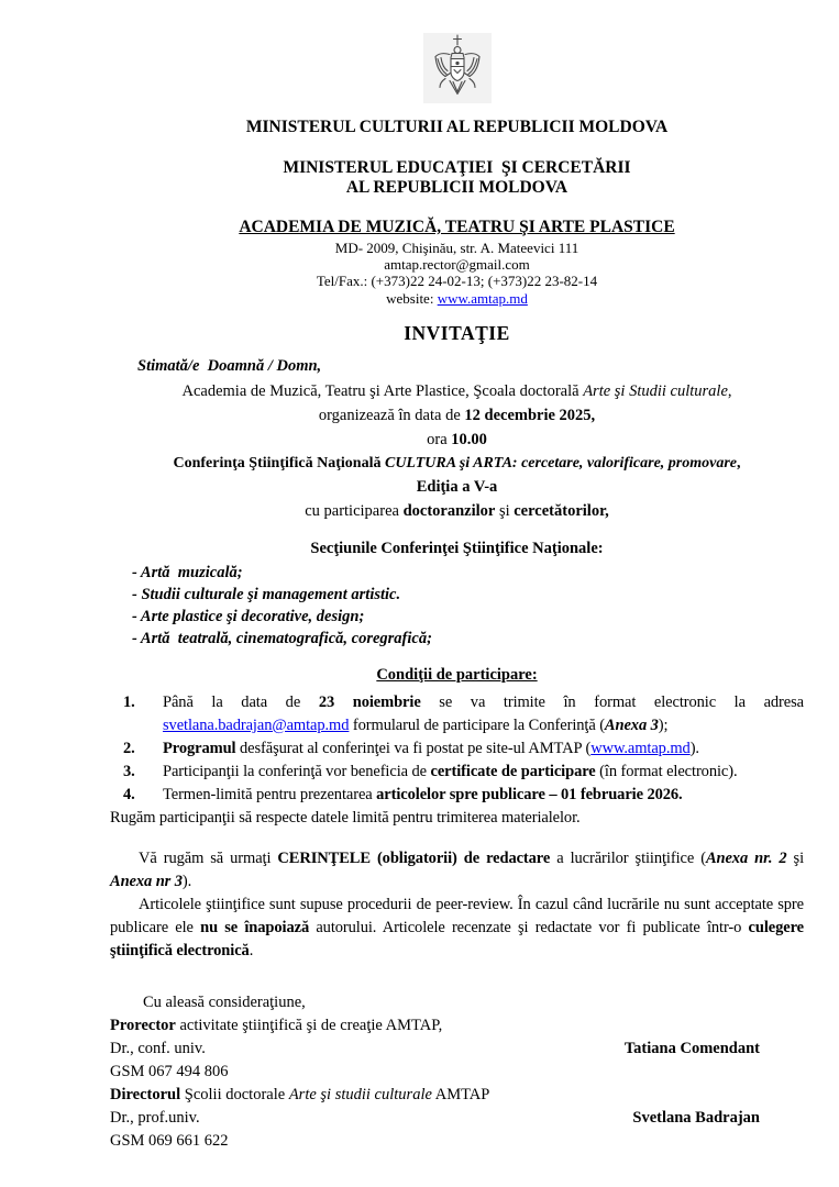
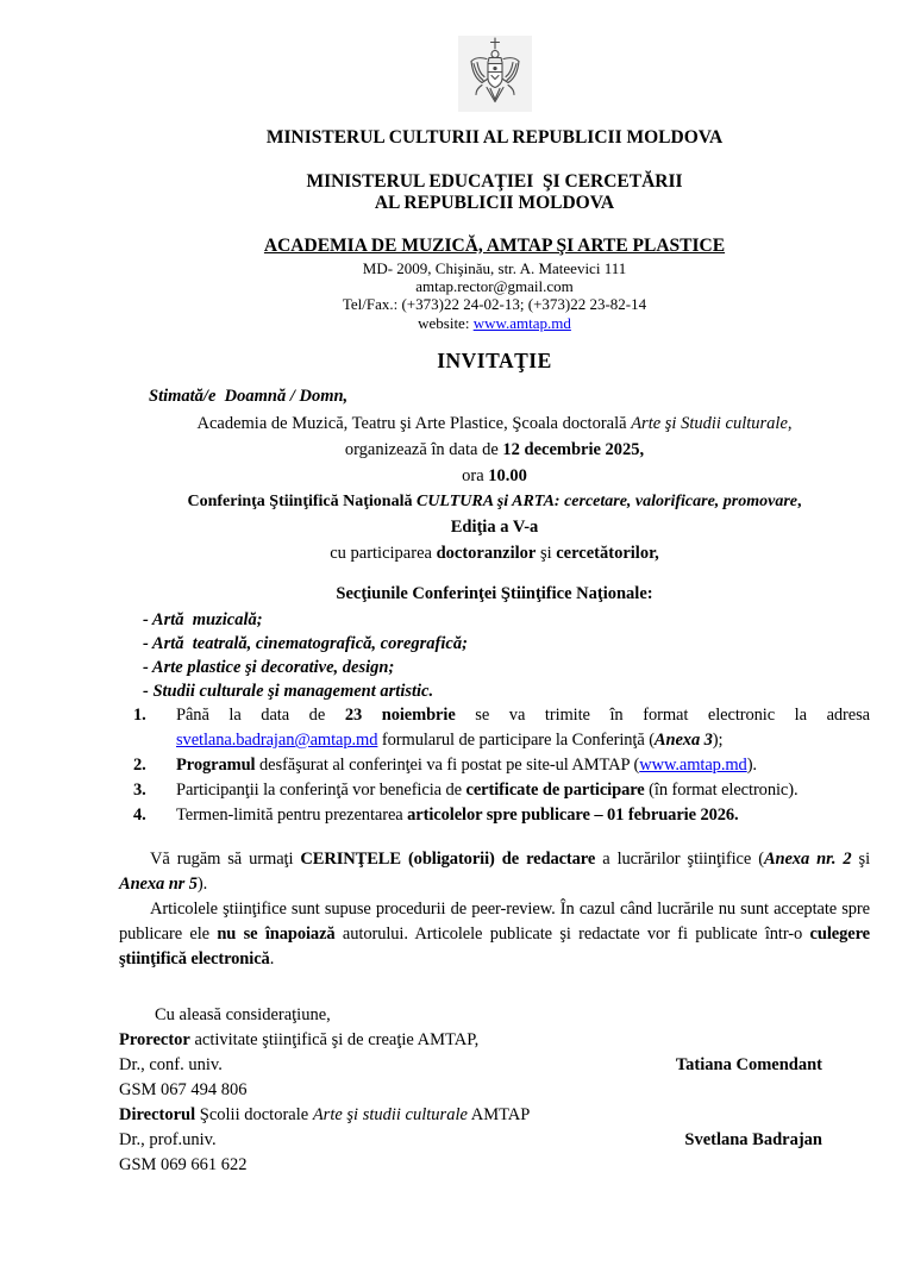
  MINISTERUL CULTURII AL REPUBLICII MOLDOVA
  MINISTERUL EDUCAŢIEI ŞI CERCETĂRII
  AL REPUBLICII MOLDOVA
- ACADEMIA DE MUZICĂ, TEATRU ŞI ARTE PLASTICE
+ ACADEMIA DE MUZICĂ, AMTAP ŞI ARTE PLASTICE
  MD- 2009, Chişinău, str. A. Mateevici 111
  amtap.rector@gmail.com
  Tel/Fax.: (+373)22 24-02-13; (+373)22 23-82-14
  website: www.amtap.md
  INVITAŢIE
  Stimată/e Doamnă / Domn,
  Academia de Muzică, Teatru şi Arte Plastice, Şcoala doctorală Arte şi Studii culturale,
  organizează în data de 12 decembrie 2025,
  ora 10.00
  Conferinţa Ştiinţifică Naţională CULTURA şi ARTA: cercetare, valorificare, promovare,
  Ediţia a V-a
  cu participarea doctoranzilor şi cercetătorilor,
  Secţiunile Conferinţei Ştiinţifice Naţionale:
  - Artă muzicală;
- - Studii culturale şi management artistic.
+ - Artă teatrală, cinematografică, coregrafică;
  - Arte plastice şi decorative, design;
- - Artă teatrală, cinematografică, coregrafică;
+ - Studii culturale şi management artistic.
- Condiţii de participare:
  1.
  Până la data de 23 noiembrie se va trimite în format electronic la adresa
  svetlana.badrajan@amtap.md formularul de participare la Conferinţă (Anexa 3);
  2.
  Programul desfăşurat al conferinţei va fi postat pe site-ul AMTAP (www.amtap.md).
  3.
  Participanţii la conferinţă vor beneficia de certificate de participare (în format electronic).
  4.
  Termen-limită pentru prezentarea articolelor spre publicare – 01 februarie 2026.
- Rugăm participanţii să respecte datele limită pentru trimiterea materialelor.
- Vă rugăm să urmaţi CERINŢELE (obligatorii) de redactare a lucrărilor ştiinţifice (Anexa nr. 2 şi Anexa nr 3).
+ Vă rugăm să urmaţi CERINŢELE (obligatorii) de redactare a lucrărilor ştiinţifice (Anexa nr. 2 şi Anexa nr 5).
- Articolele ştiinţifice sunt supuse procedurii de peer-review. În cazul când lucrările nu sunt acceptate spre publicare ele nu se înapoiază autorului. Articolele recenzate şi redactate vor fi publicate într-o culegere ştiinţifică electronică.
+ Articolele ştiinţifice sunt supuse procedurii de peer-review. În cazul când lucrările nu sunt acceptate spre publicare ele nu se înapoiază autorului. Articolele publicate şi redactate vor fi publicate într-o culegere ştiinţifică electronică.
  Cu aleasă consideraţiune,
  Prorector activitate ştiinţifică şi de creaţie AMTAP,
  Dr., conf. univ.
  Tatiana Comendant
  GSM 067 494 806
  Directorul Şcolii doctorale Arte şi studii culturale AMTAP
  Dr., prof.univ.
  Svetlana Badrajan
  GSM 069 661 622
